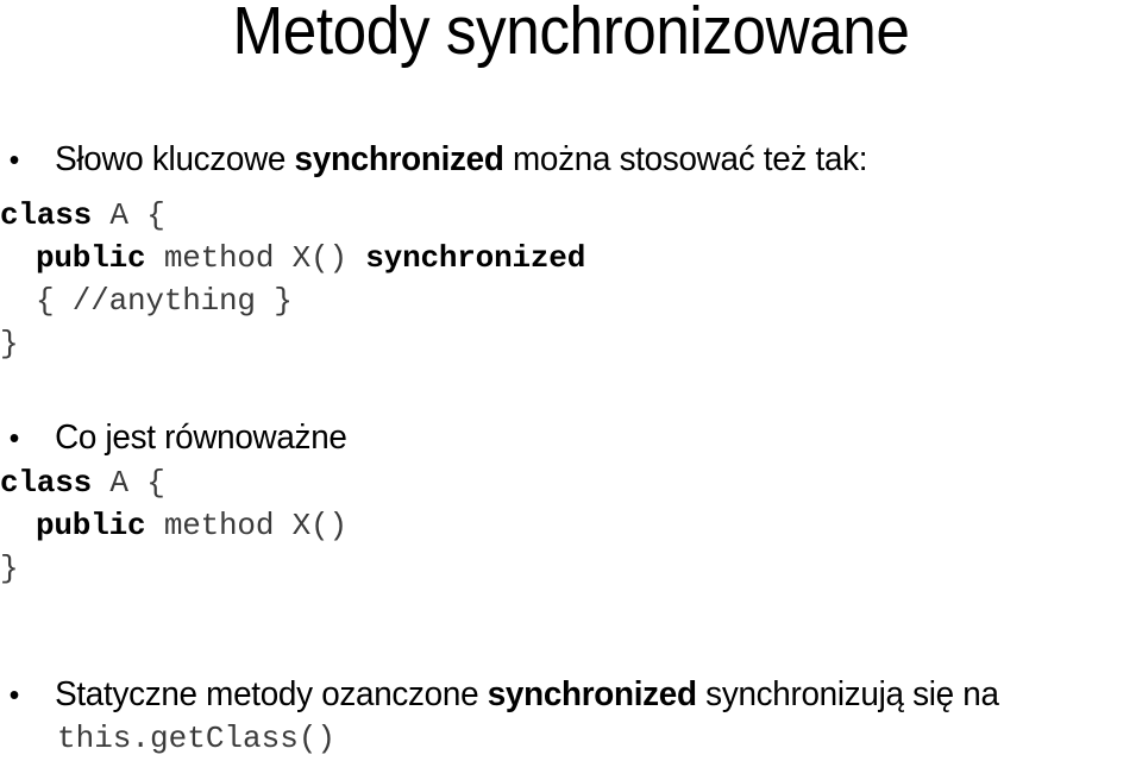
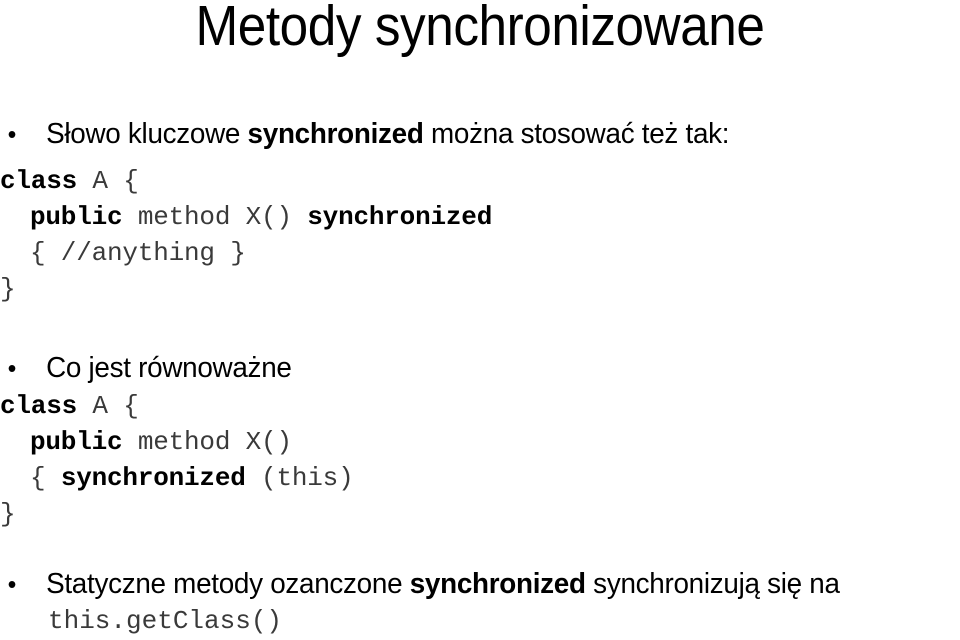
  Metody synchronizowane
  •
  Słowo kluczowe synchronized można stosować też tak:
  class A {
  public method X() synchronized
  { //anything }
  }
  •
  Co jest równoważne
  class A {
  public method X()
+ { synchronized (this)
  }
  •
  Statyczne metody ozanczone synchronized synchronizują się na
  this.getClass()
